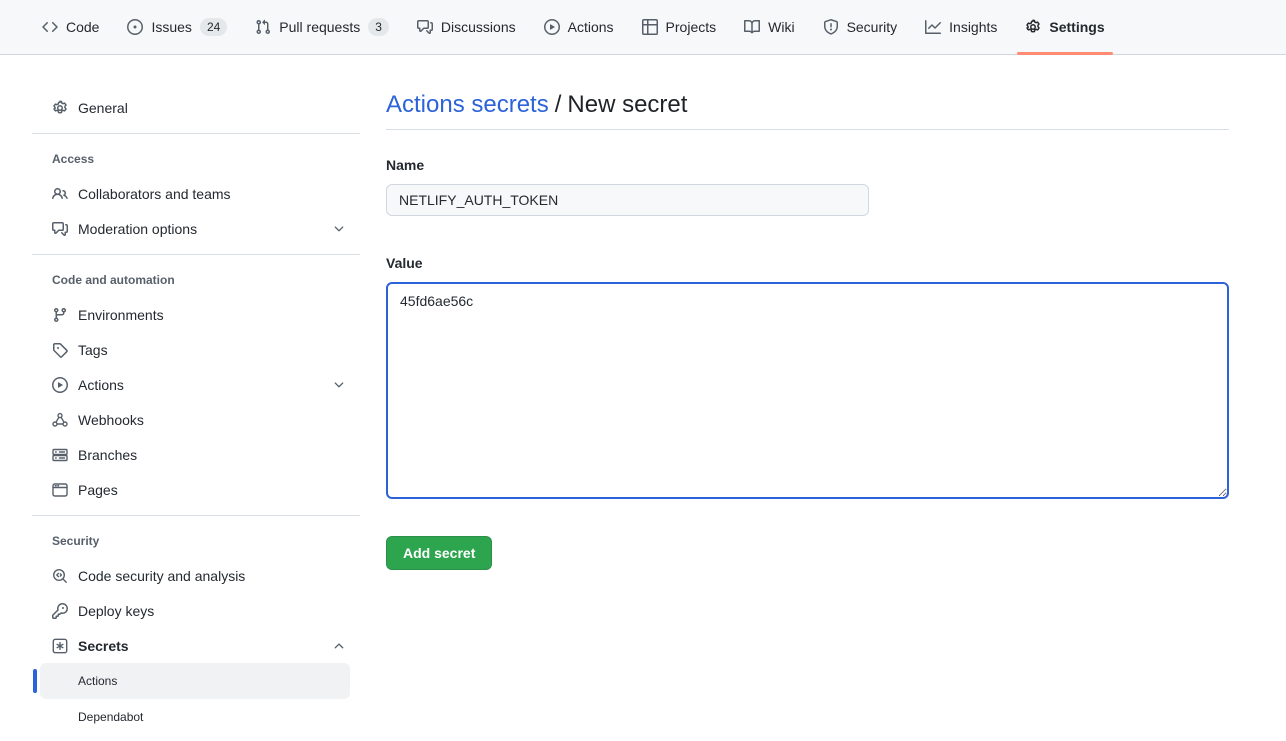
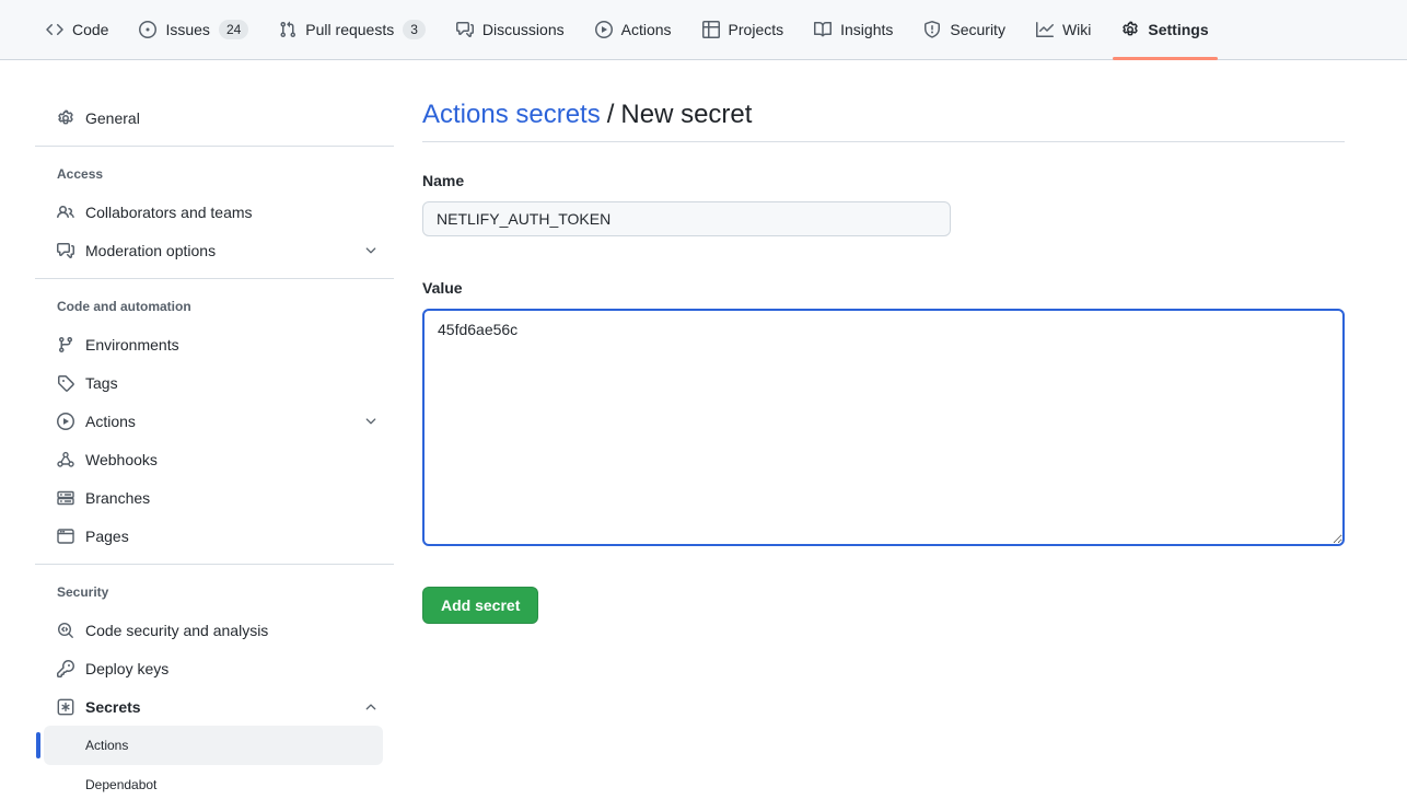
  Code
  Issues
  24
  Pull requests
  3
  Discussions
  Actions
  Projects
- Wiki
+ Insights
  Security
- Insights
+ Wiki
  Settings
  General
  Access
  Collaborators and teams
  Moderation options
  Code and automation
  Environments
  Tags
  Actions
  Webhooks
  Branches
  Pages
  Security
  Code security and analysis
  Deploy keys
  Secrets
  Actions
  Dependabot
  Actions secrets / New secret
  Name
  NETLIFY_AUTH_TOKEN
  Value
  45fd6ae56c
  Add secret
